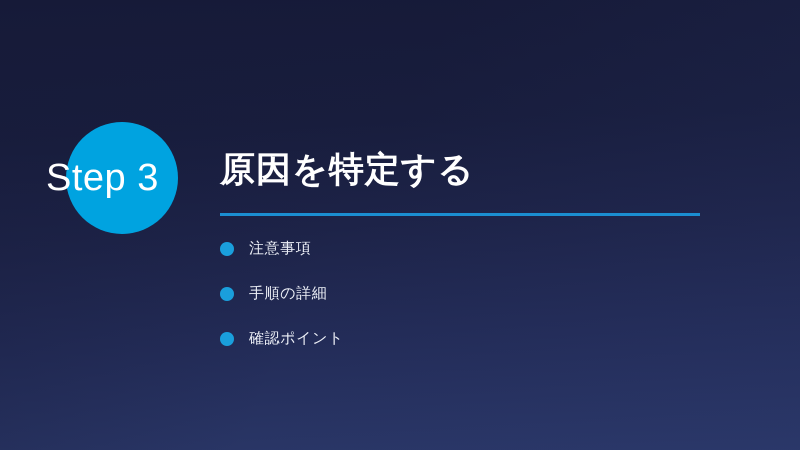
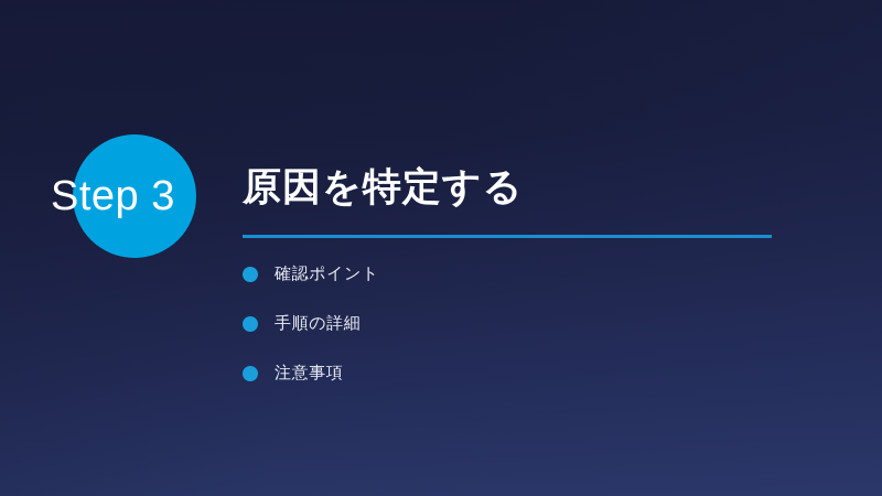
  Step 3
  原因を特定する
- 注意事項
+ 確認ポイント
  手順の詳細
- 確認ポイント
+ 注意事項
